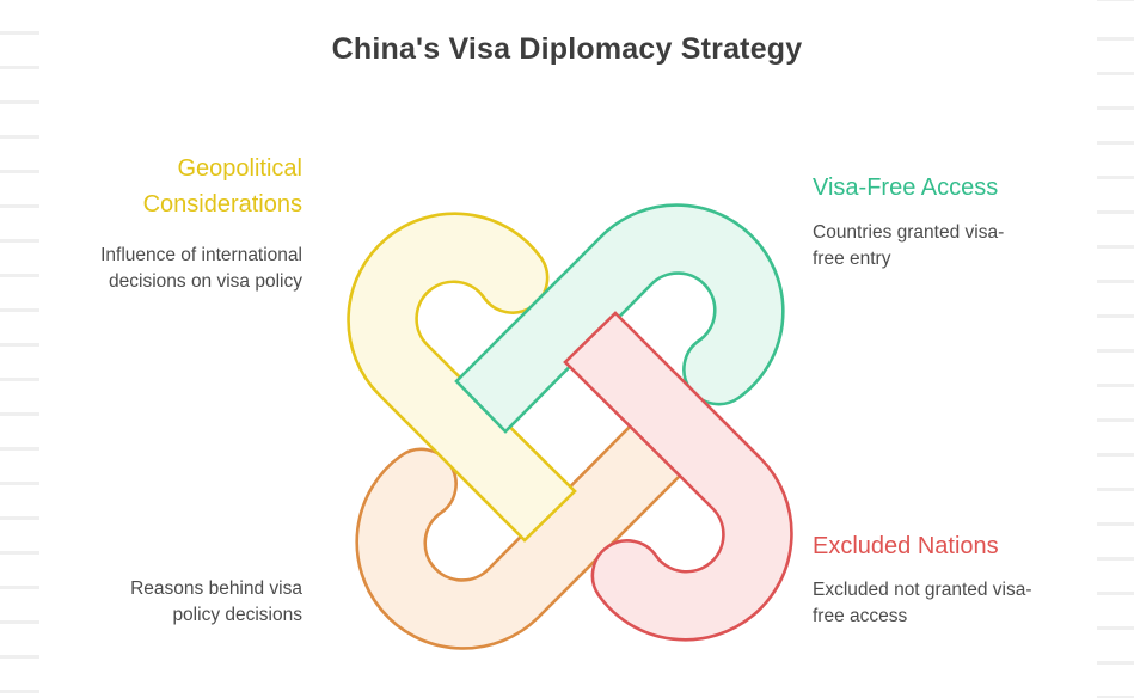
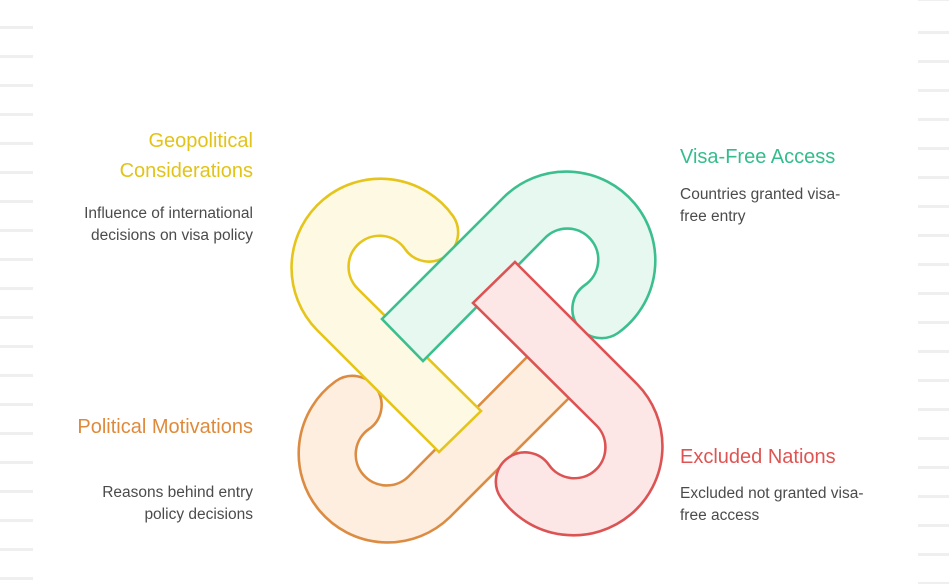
- China's Visa Diplomacy Strategy
  Geopolitical Considerations
  Influence of international decisions on visa policy
  Visa-Free Access
  Countries granted visa-free entry
+ Political Motivations
- Reasons behind visa policy decisions
+ Reasons behind entry policy decisions
  Excluded Nations
  Excluded not granted visa-free access
